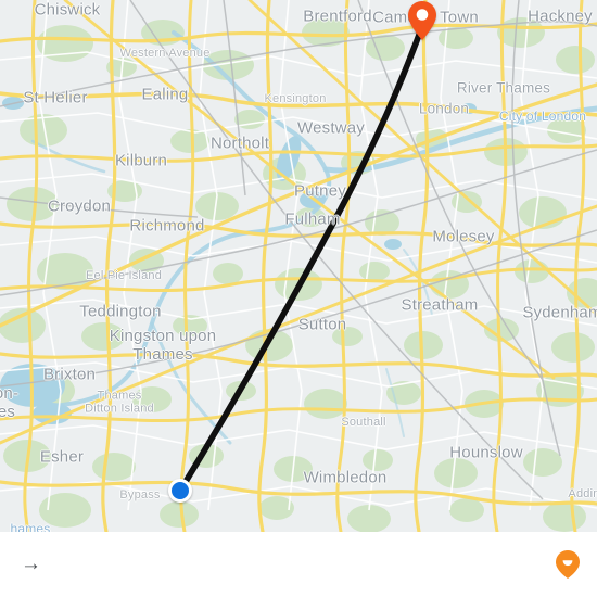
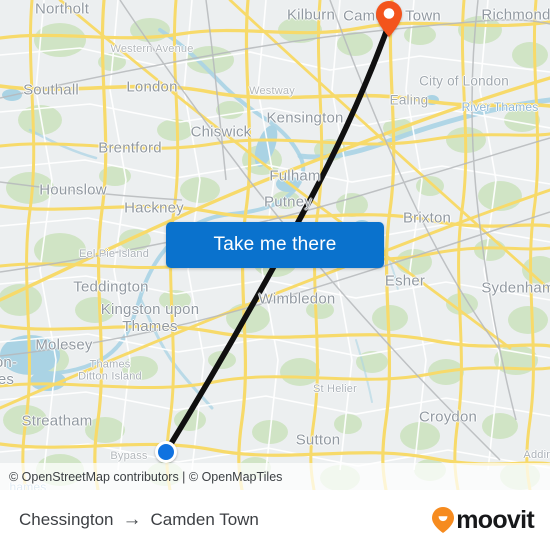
- Chiswick
+ Northolt
- Brentford
+ Kilburn
  Cam Town
- Hackney
+ Richmond
  Western Avenue
- River Thames
+ City of London
- St Helier
+ Southall
- Ealing
+ London
- Kensington
+ Westway
- London
+ Ealing
- City of London
+ River Thames
- Northolt
+ Chiswick
- Westway
+ Kensington
- Kilburn
+ Brentford
- Croydon
+ Hounslow
- Putney
+ Fulham
- Richmond
+ Hackney
- Fulham
+ Putney
- Molesey
+ Brixton
  Eel Pie Island
- Sutton
+ Wimbledon
- Streatham
+ Esher
  Sydenham
  Teddington
  Kingston upon
  Thames
- Brixton
+ Molesey
  Thames
  Ditton Island
  es
- Southall
+ St Helier
- Esher
+ Streatham
- Hounslow
+ Croydon
- Wimbledon
+ Sutton
  Addin
  Bypass
  hames
+ Take me there
+ © OpenStreetMap contributors | © OpenMapTiles
+ Chessington
  →
+ Camden Town
+ moovit
